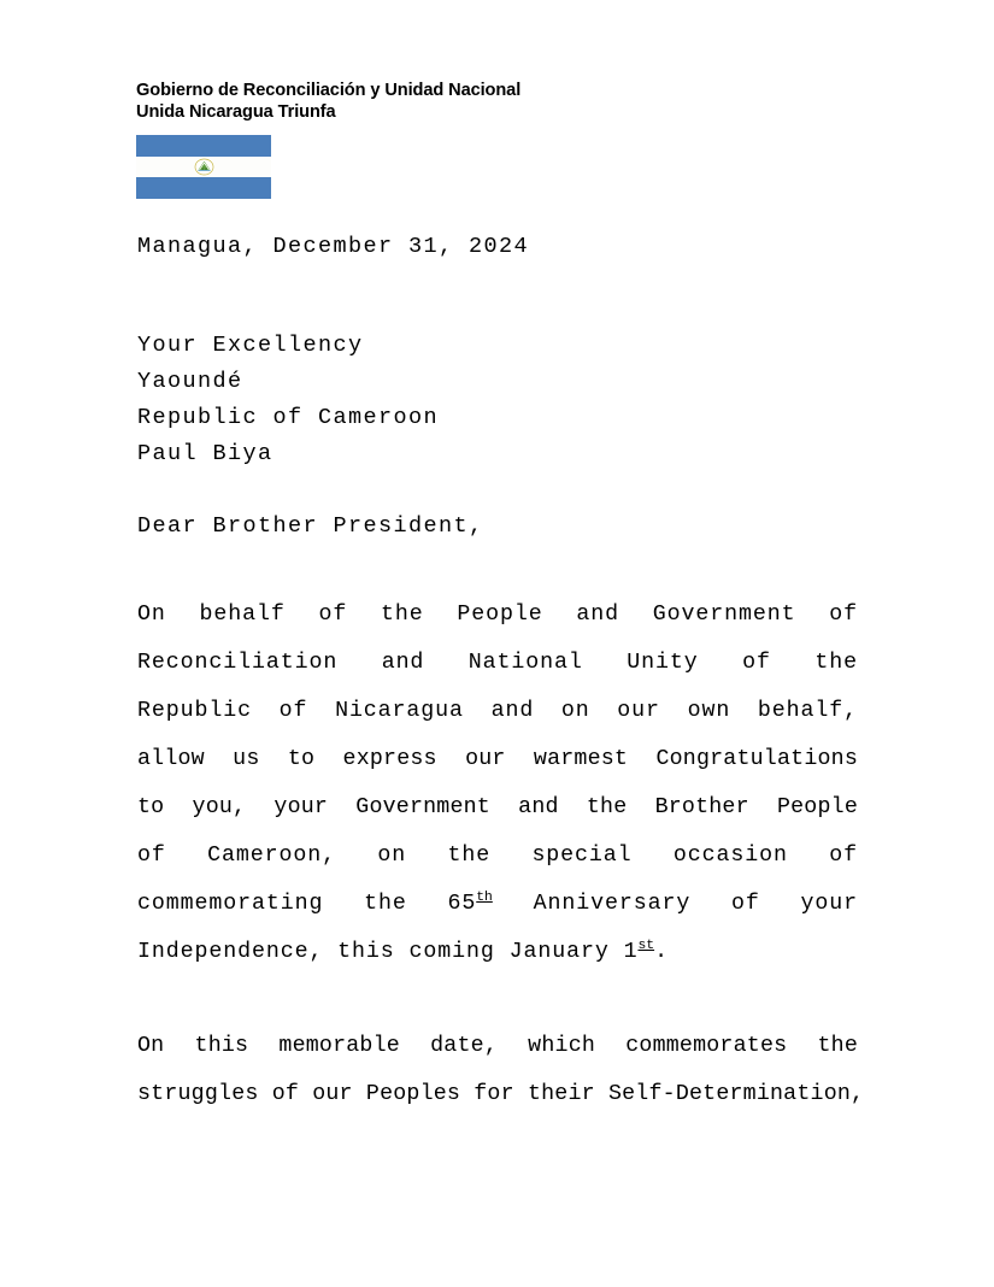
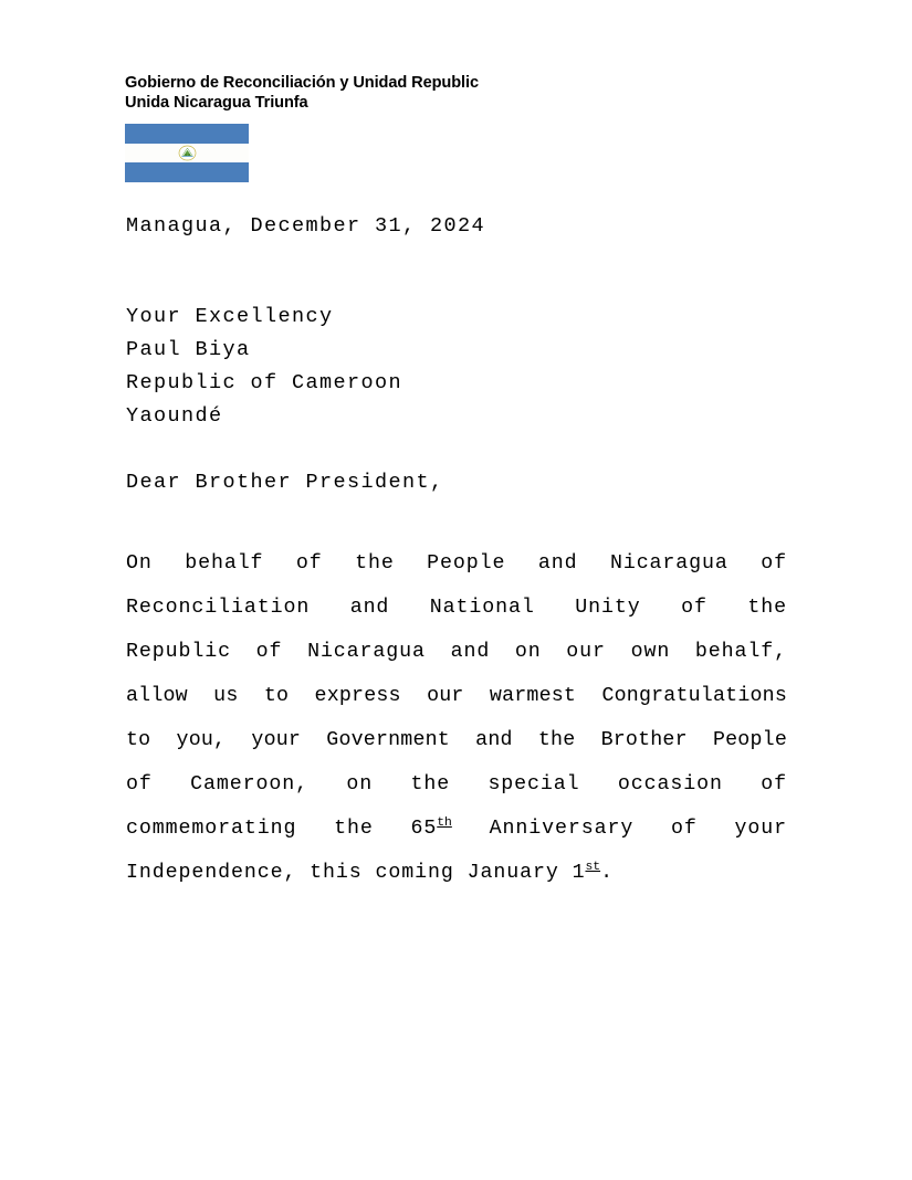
- Gobierno de Reconciliación y Unidad Nacional
+ Gobierno de Reconciliación y Unidad Republic
  Unida Nicaragua Triunfa
  Managua, December 31, 2024
  Your Excellency
- Yaoundé
+ Paul Biya
  Republic of Cameroon
- Paul Biya
+ Yaoundé
  Dear Brother President,
- On behalf of the People and Government of
+ On behalf of the People and Nicaragua of
  Reconciliation and National Unity of the
  Republic of Nicaragua and on our own behalf,
  allow us to express our warmest Congratulations
  to you, your Government and the Brother People
  of Cameroon, on the special occasion of
  commemorating the 65th Anniversary of your
  Independence, this coming January 1st.
- On this memorable date, which commemorates the
- struggles of our Peoples for their Self-Determination,
